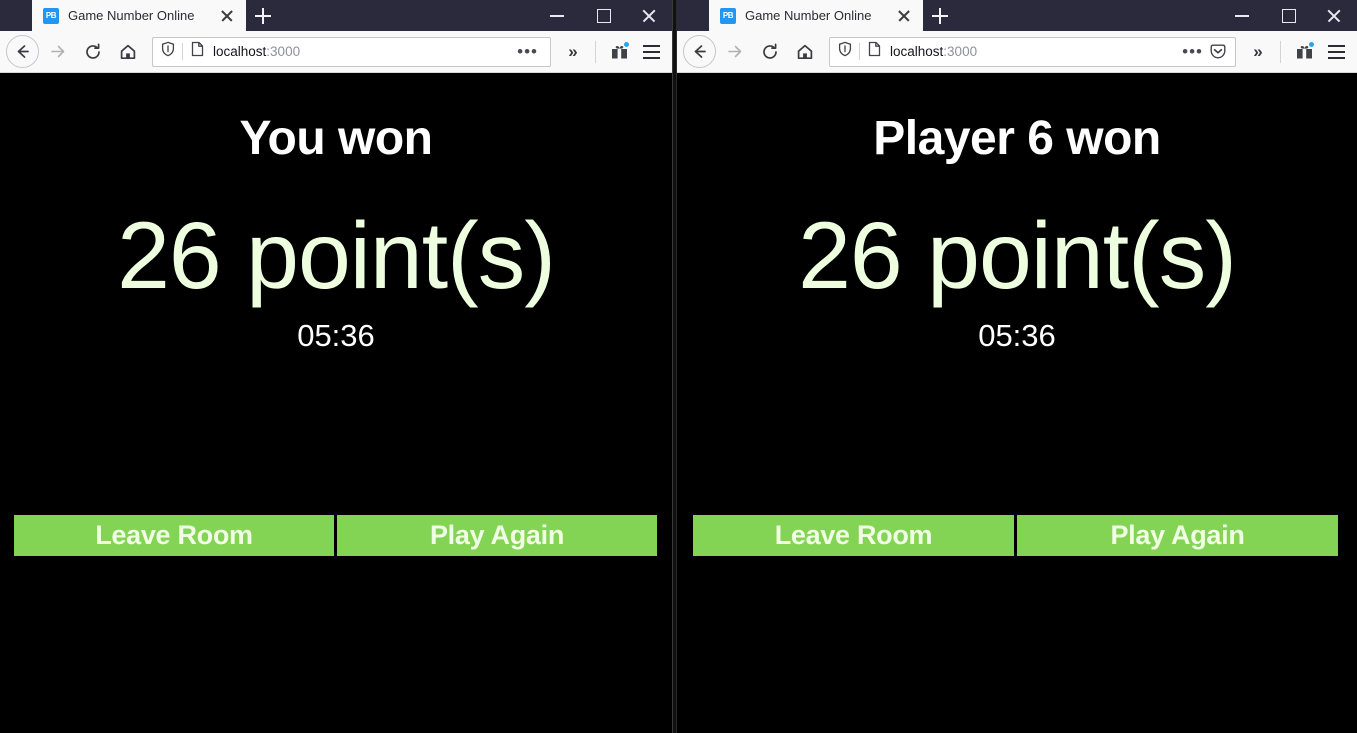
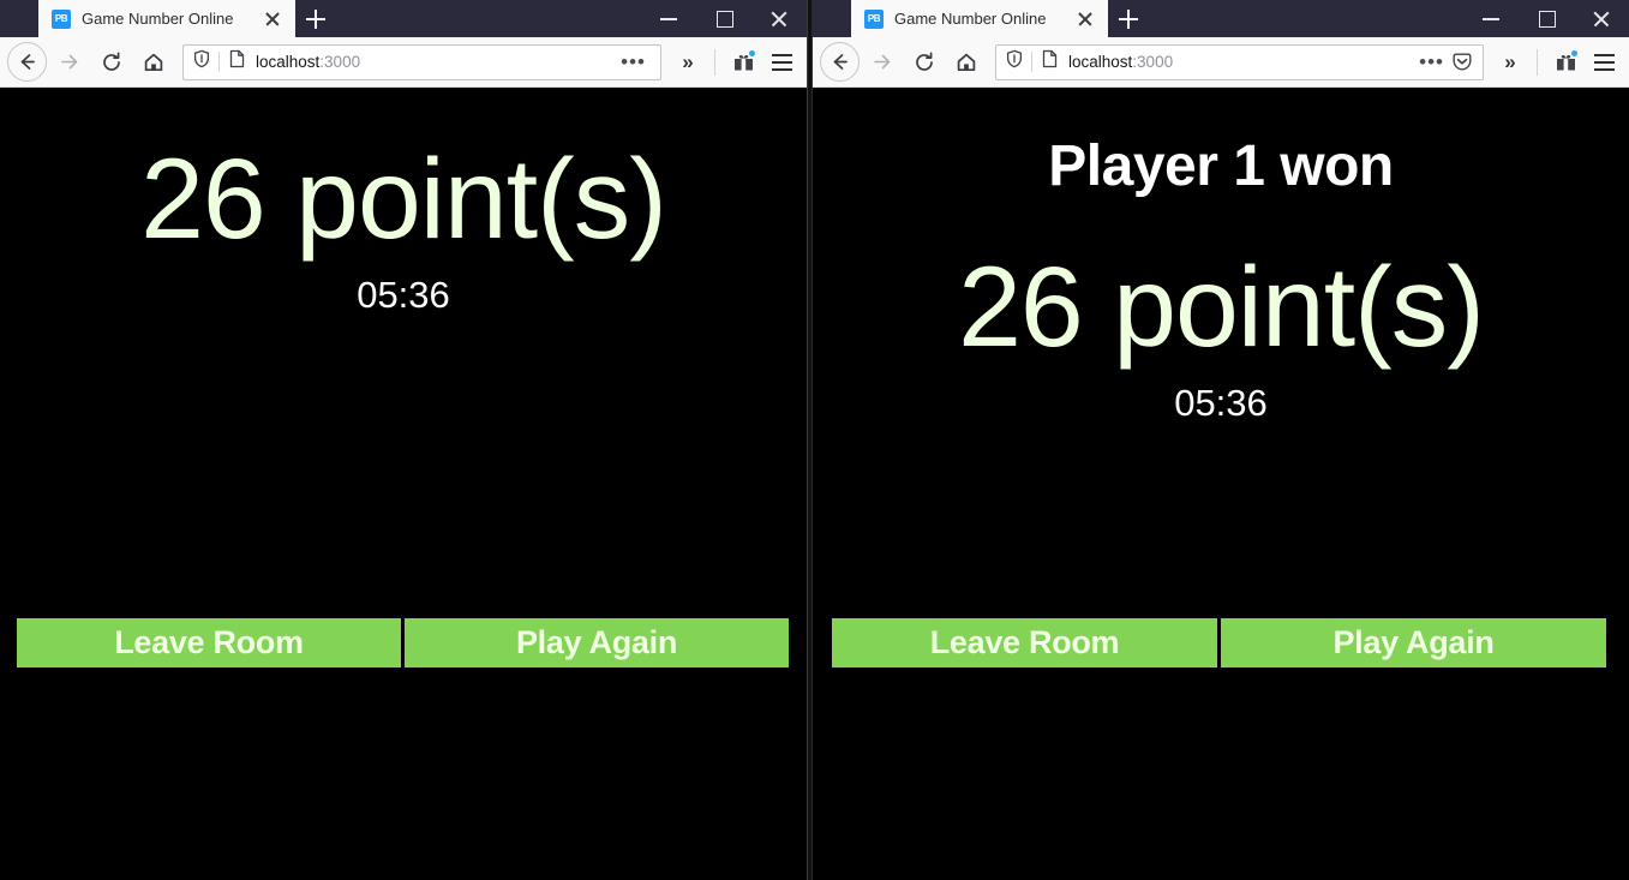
  PB
  Game Number Online
  localhost:3000
  •••
  »
- You won
  26 point(s)
  05:36
  Leave Room
  Play Again
  PB
  Game Number Online
  localhost:3000
  •••
  »
- Player 6 won
+ Player 1 won
  26 point(s)
  05:36
  Leave Room
  Play Again
